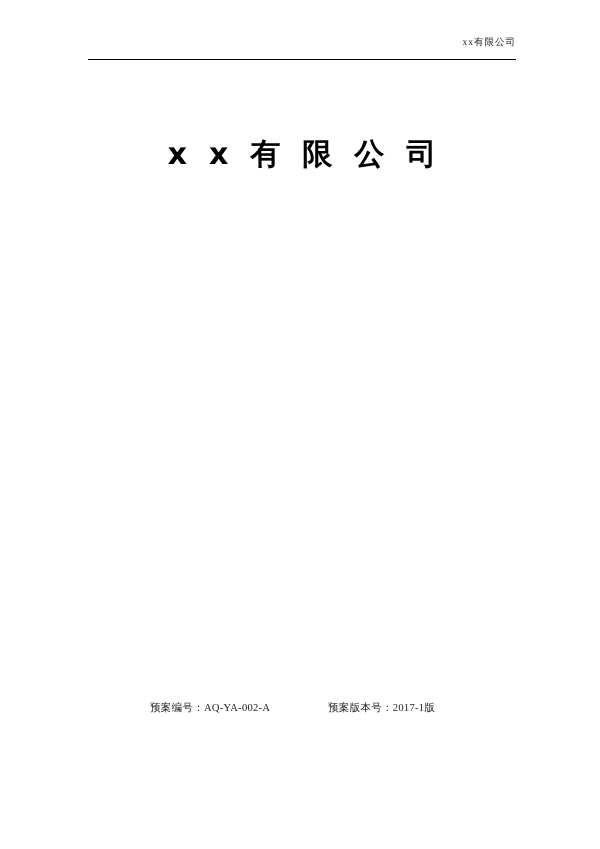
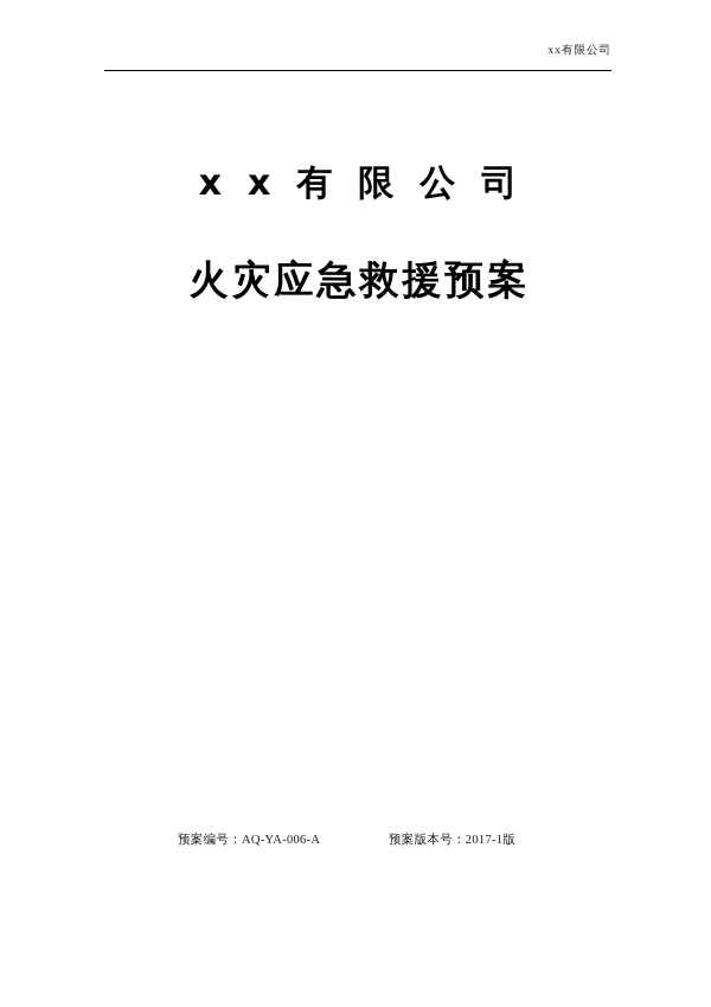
  xx有限公司
  xx有限公司
+ 火灾应急救援预案
- 预案编号：AQ-YA-002-A
+ 预案编号：AQ-YA-006-A
  预案版本号：2017-1版
